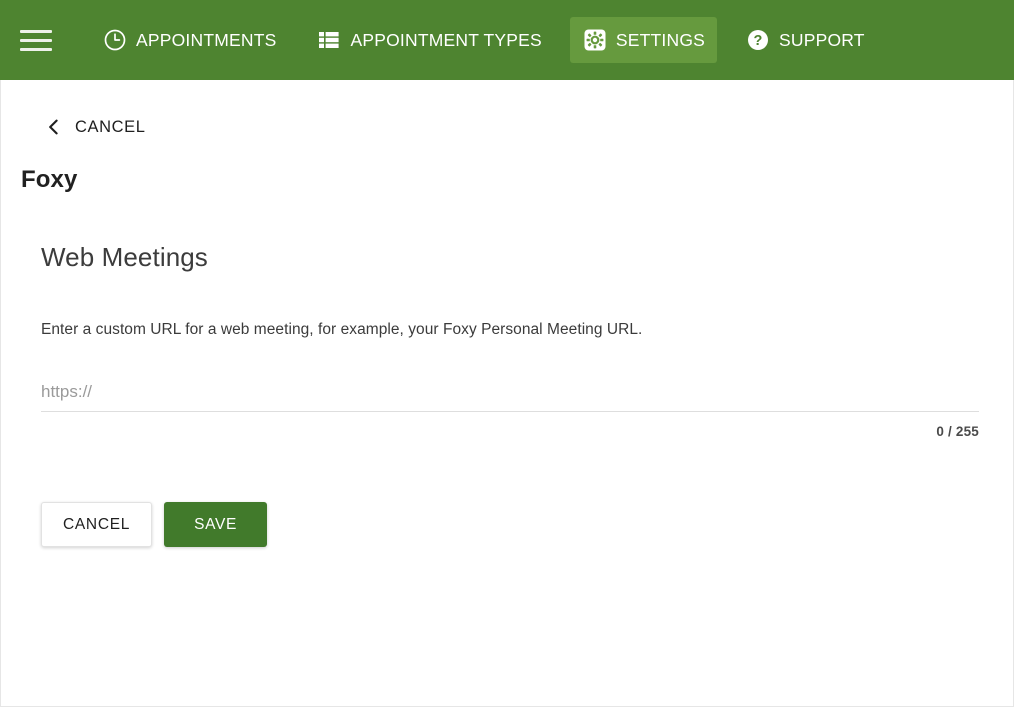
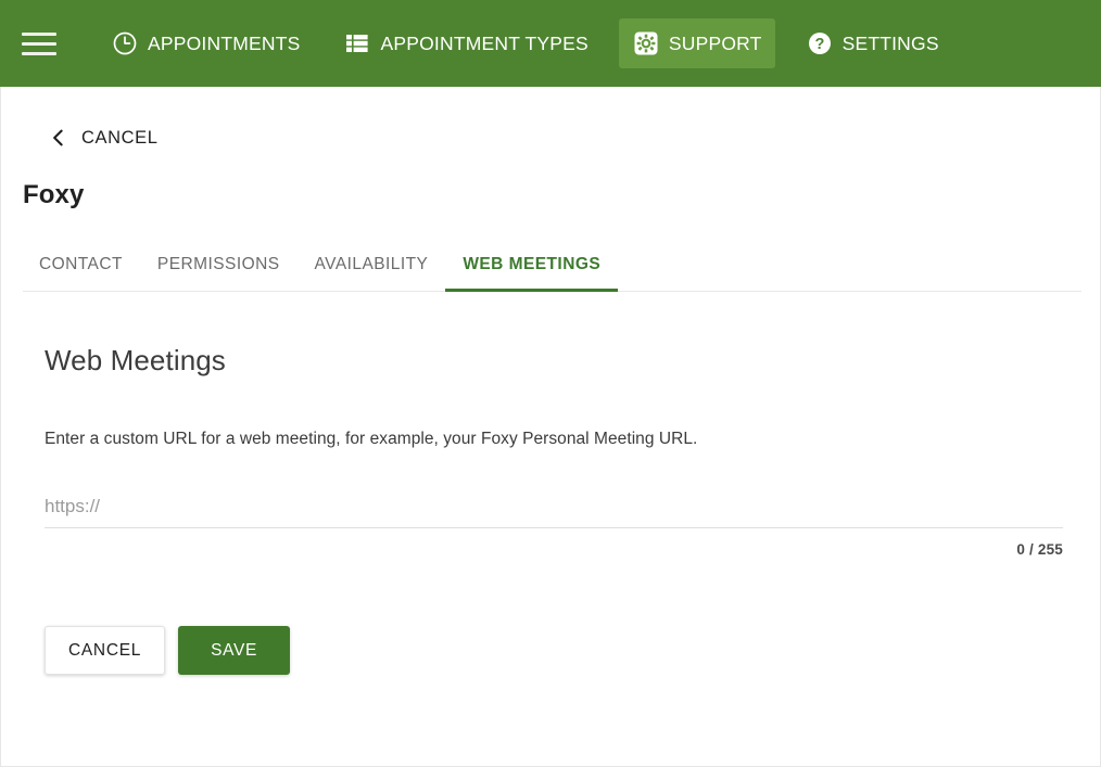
  APPOINTMENTS
  APPOINTMENT TYPES
- SETTINGS
+ SUPPORT
  ?
- SUPPORT
+ SETTINGS
  CANCEL
  Foxy
+ CONTACT
+ PERMISSIONS
+ AVAILABILITY
+ WEB MEETINGS
  Web Meetings
  Enter a custom URL for a web meeting, for example, your Foxy Personal Meeting URL.
  https://
  0 / 255
  CANCEL
  SAVE
